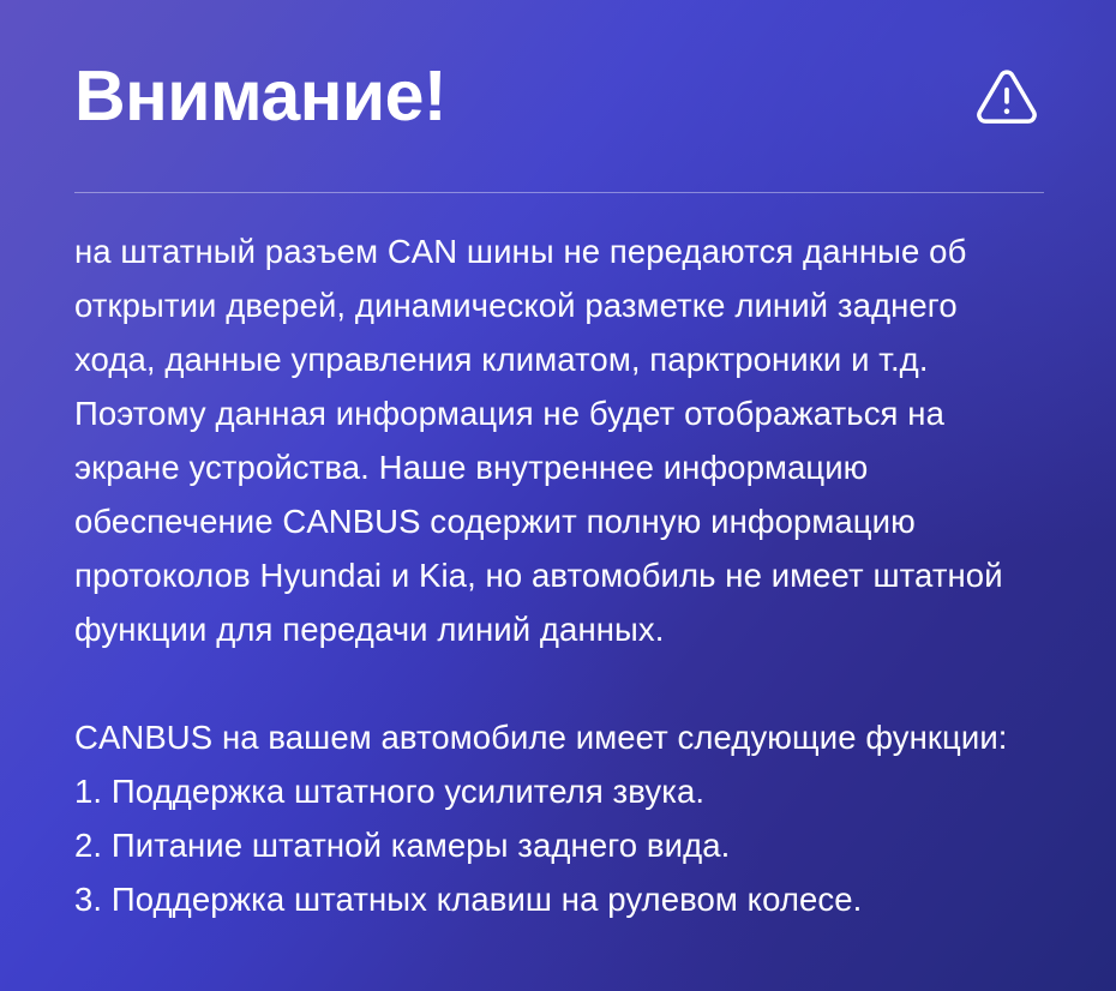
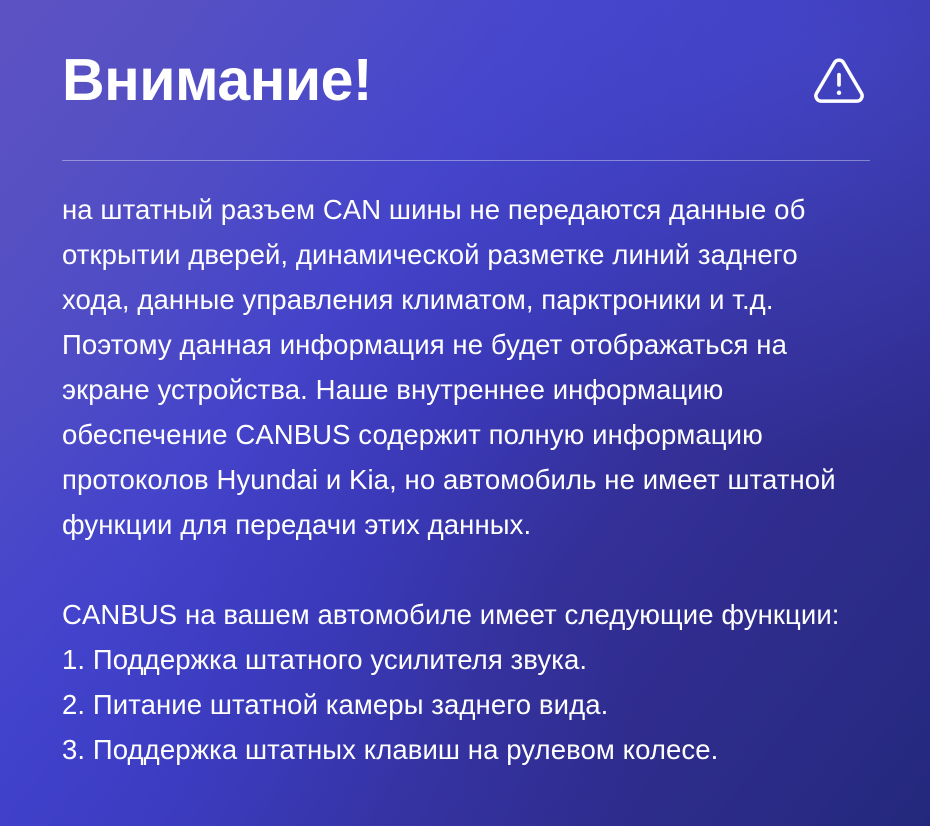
  Внимание!
  на штатный разъем CAN шины не передаются данные об
  открытии дверей, динамической разметке линий заднего
  хода, данные управления климатом, парктроники и т.д.
  Поэтому данная информация не будет отображаться на
  экране устройства. Наше внутреннее информацию
  обеспечение CANBUS содержит полную информацию
  протоколов Hyundai и Kia, но автомобиль не имеет штатной
- функции для передачи линий данных.
+ функции для передачи этих данных.
  CANBUS на вашем автомобиле имеет следующие функции:
  1. Поддержка штатного усилителя звука.
  2. Питание штатной камеры заднего вида.
  3. Поддержка штатных клавиш на рулевом колесе.
